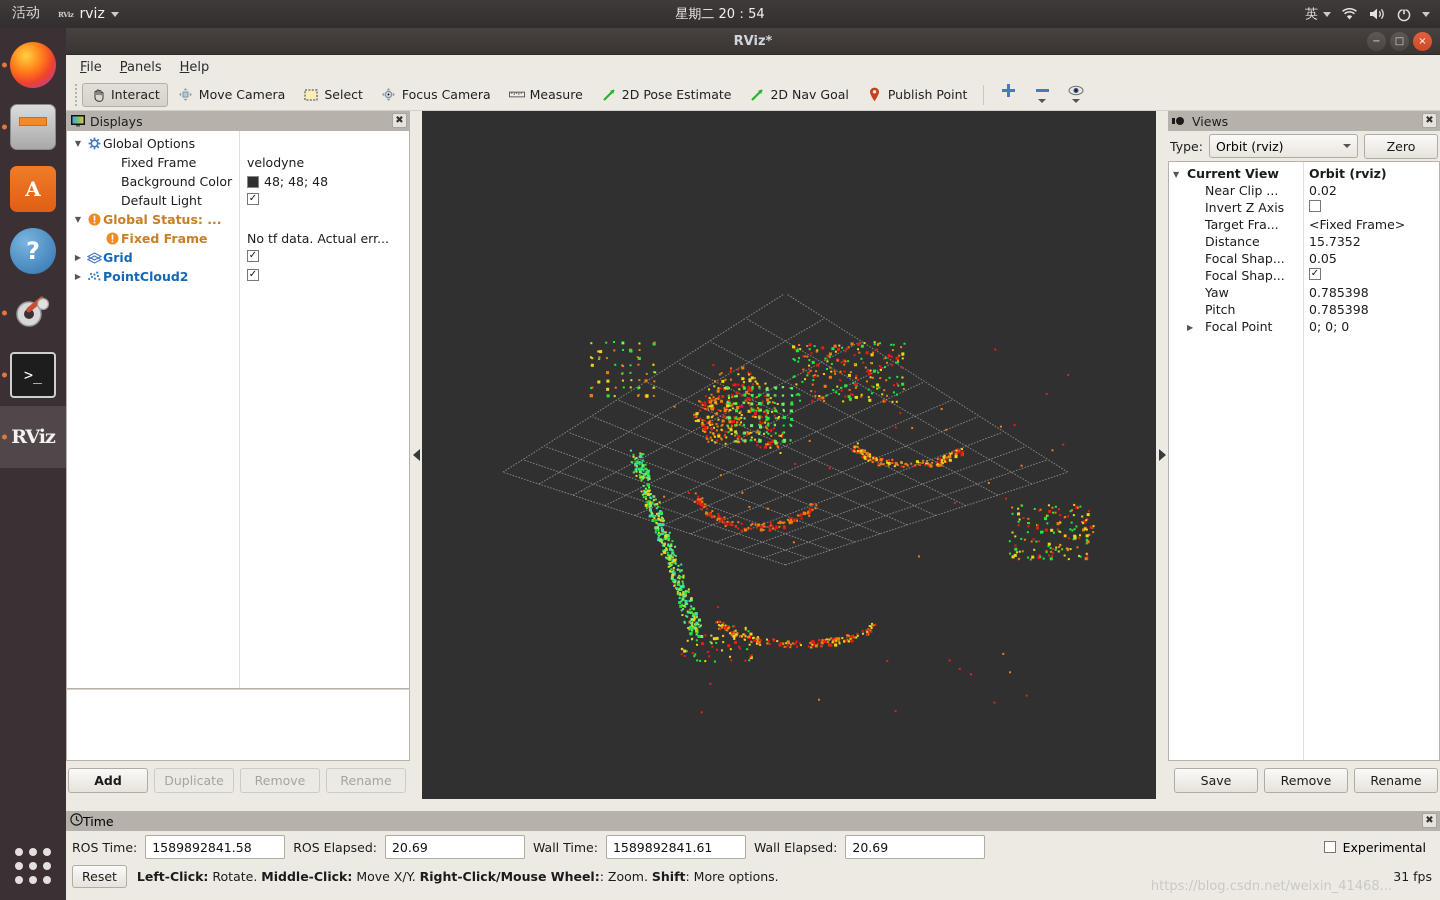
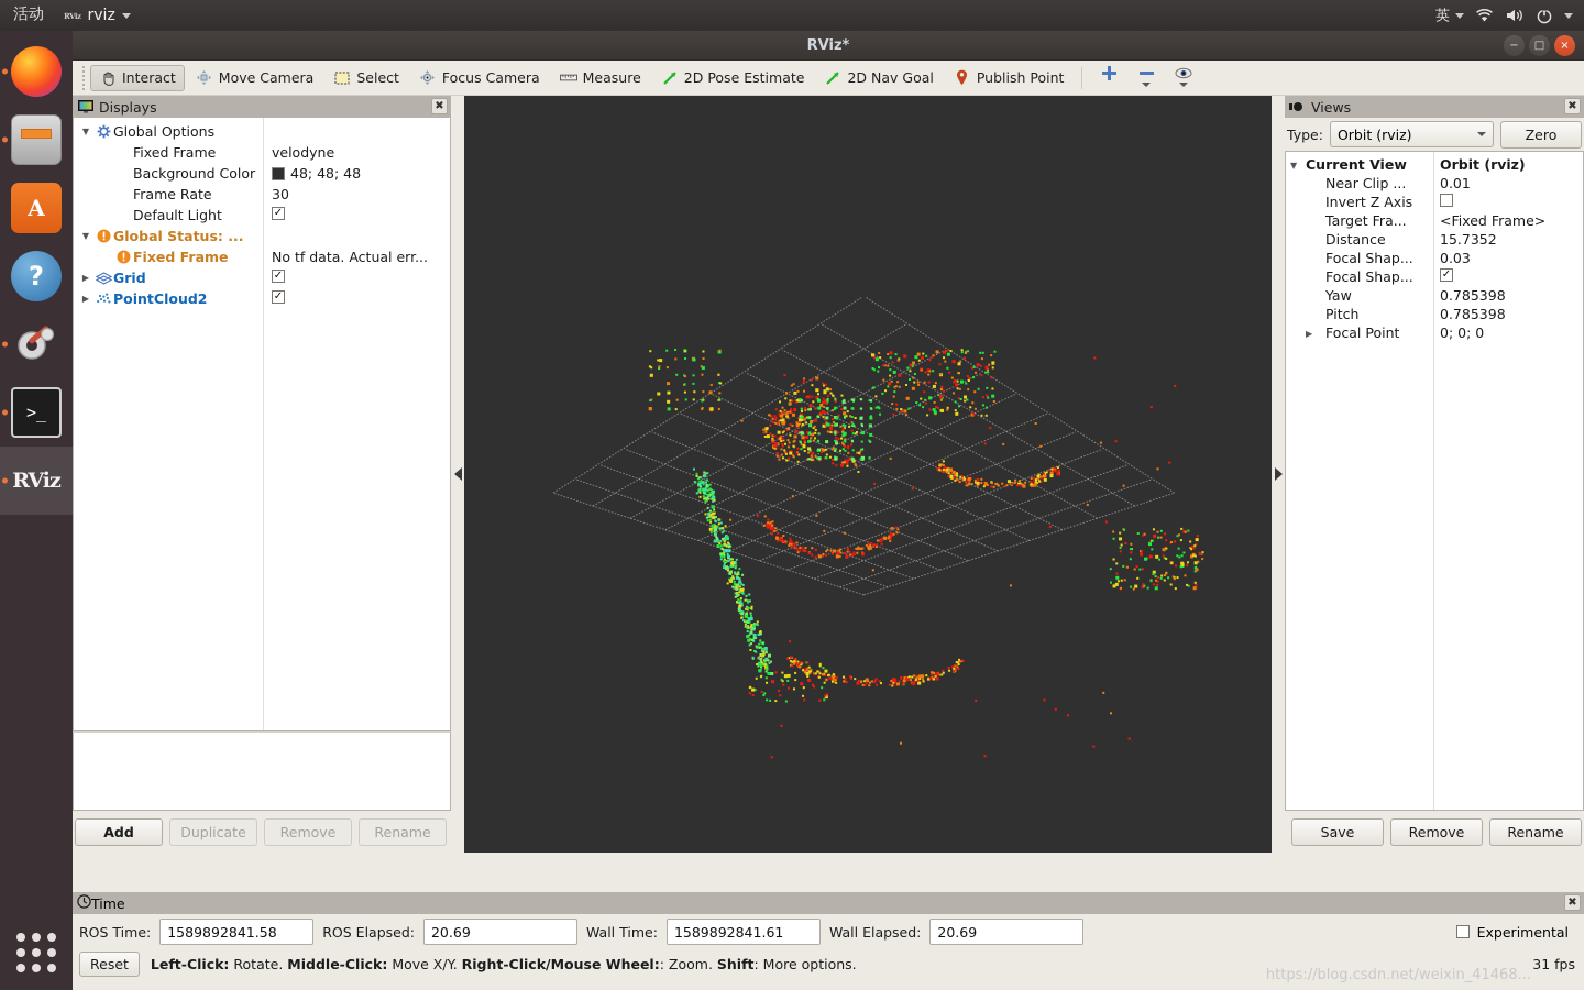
  活动
  RViz
  rviz
- 星期二 20：54
  英
  A
  ?
  >_
  RViz
  RViz*
  −
  □
  ×
- File
- Panels
- Help
  Interact
  Move Camera
  Select
  Focus Camera
  Measure
  2D Pose Estimate
  2D Nav Goal
  Publish Point
  Displays
  ✖
  ▼
  Global Options
  Fixed Frame
  velodyne
  Background Color
  48; 48; 48
+ Frame Rate
+ 30
  Default Light
  ✓
  ▼
  Global Status: ...
  Fixed Frame
  No tf data. Actual err...
  ▶
  Grid
  ✓
  ▶
  PointCloud2
  ✓
  Add
  Duplicate
  Remove
  Rename
  Views
  ✖
  Type:
  Orbit (rviz)
  Zero
  ▼
  Current View
  Orbit (rviz)
  Near Clip ...
- 0.02
+ 0.01
  Invert Z Axis
  Target Fra...
  <Fixed Frame>
  Distance
  15.7352
  Focal Shap...
- 0.05
+ 0.03
  Focal Shap...
  ✓
  Yaw
  0.785398
  Pitch
  0.785398
  ▶
  Focal Point
  0; 0; 0
  Save
  Remove
  Rename
  Time
  ✖
  ROS Time:
  1589892841.58
  ROS Elapsed:
  20.69
  Wall Time:
  1589892841.61
  Wall Elapsed:
  20.69
  Experimental
  Reset
  Left-Click: Rotate. Middle-Click: Move X/Y. Right-Click/Mouse Wheel:: Zoom. Shift: More options.
  31 fps
  https://blog.csdn.net/weixin_41468...
